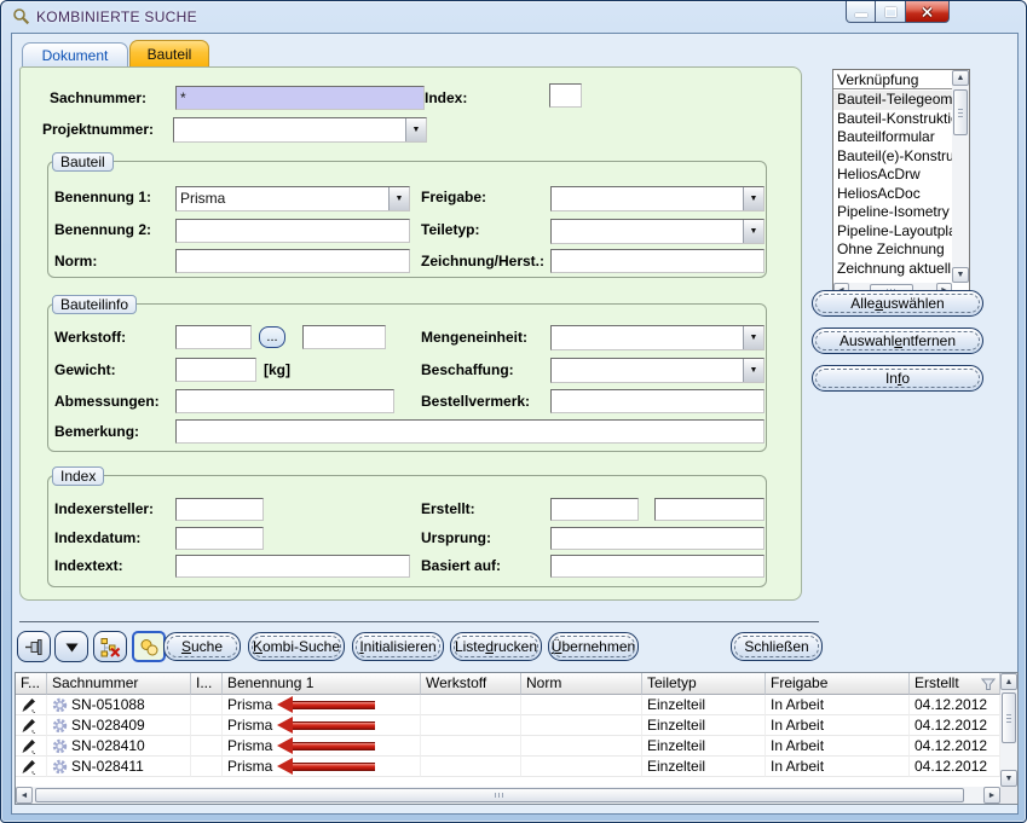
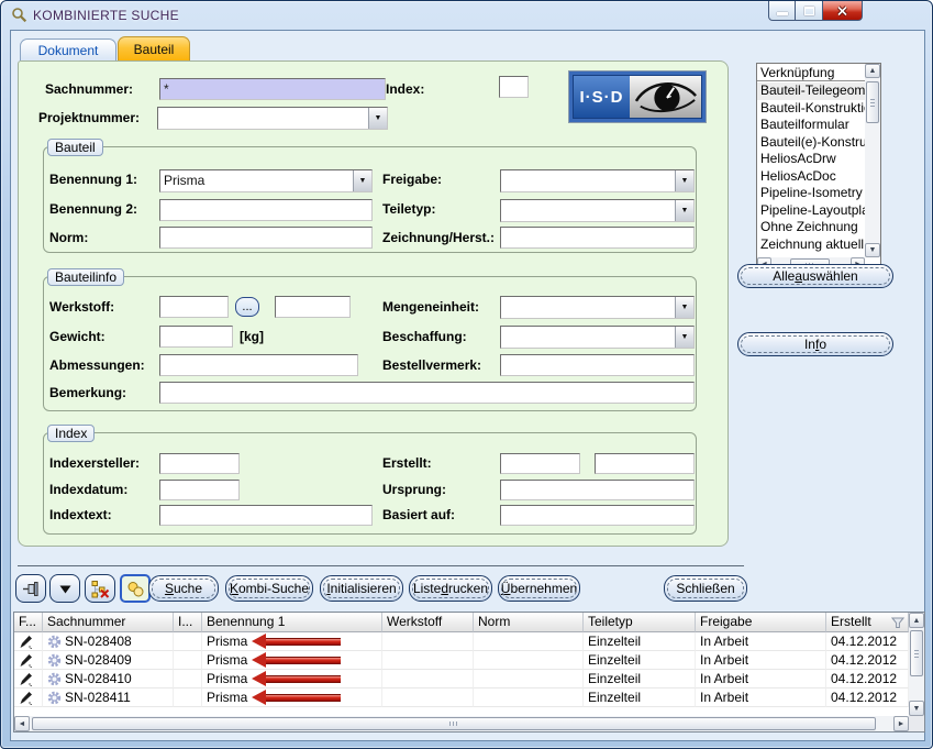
  KOMBINIERTE SUCHE
  Dokument
  Bauteil
  Sachnummer:
  *
  Index:
+ I·S·D
  Projektnummer:
  Bauteil
  Benennung 1:
  Prisma
  Freigabe:
  Benennung 2:
  Teiletyp:
  Norm:
  Zeichnung/Herst.:
  Bauteilinfo
  Werkstoff:
  ...
  Mengeneinheit:
  Gewicht:
  [kg]
  Beschaffung:
  Abmessungen:
  Bestellvermerk:
  Bemerkung:
  Index
  Indexersteller:
  Erstellt:
  Indexdatum:
  Ursprung:
  Indextext:
  Basiert auf:
  Verknüpfung
  Bauteil-Teilegeom
  Bauteil-Konstrukti
  Bauteilformular
  Bauteil(e)-Konstru
  HeliosAcDrw
  HeliosAcDoc
  Pipeline-Isometry
  Pipeline-Layoutpl
  Ohne Zeichnung
  Zeichnung aktuell
  Alle
  a
  uswählen
- Auswahl
- e
- ntfernen
  In
  f
  o
  S
  uche
  K
  ombi-Suche
  I
  nitialisieren
  Liste
  d
  rucken
  Ü
  bernehmen
  Schließen
  F...
  Sachnummer
  I...
  Benennung 1
  Werkstoff
  Norm
  Teiletyp
  Freigabe
  Erstellt
- SN-051088
+ SN-028408
  Prisma
  Einzelteil
  In Arbeit
  04.12.2012
  SN-028409
  Prisma
  Einzelteil
  In Arbeit
  04.12.2012
  SN-028410
  Prisma
  Einzelteil
  In Arbeit
  04.12.2012
  SN-028411
  Prisma
  Einzelteil
  In Arbeit
  04.12.2012
